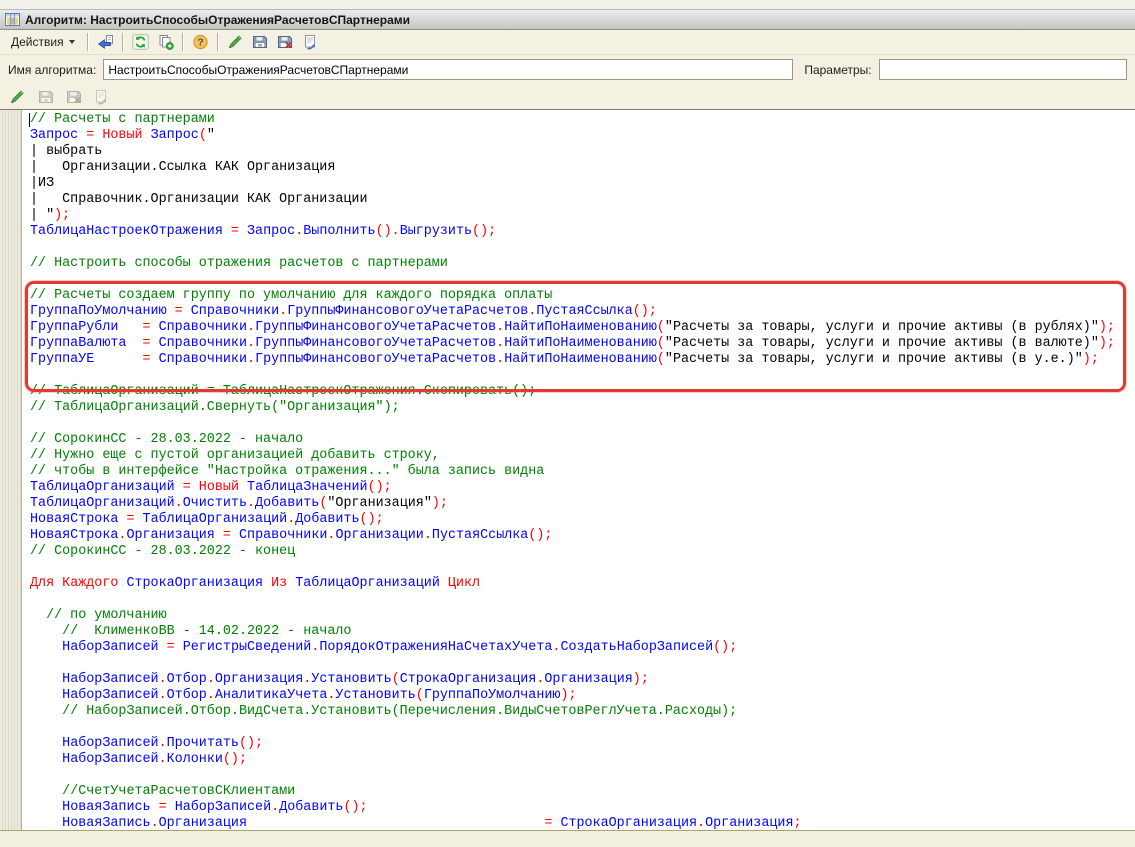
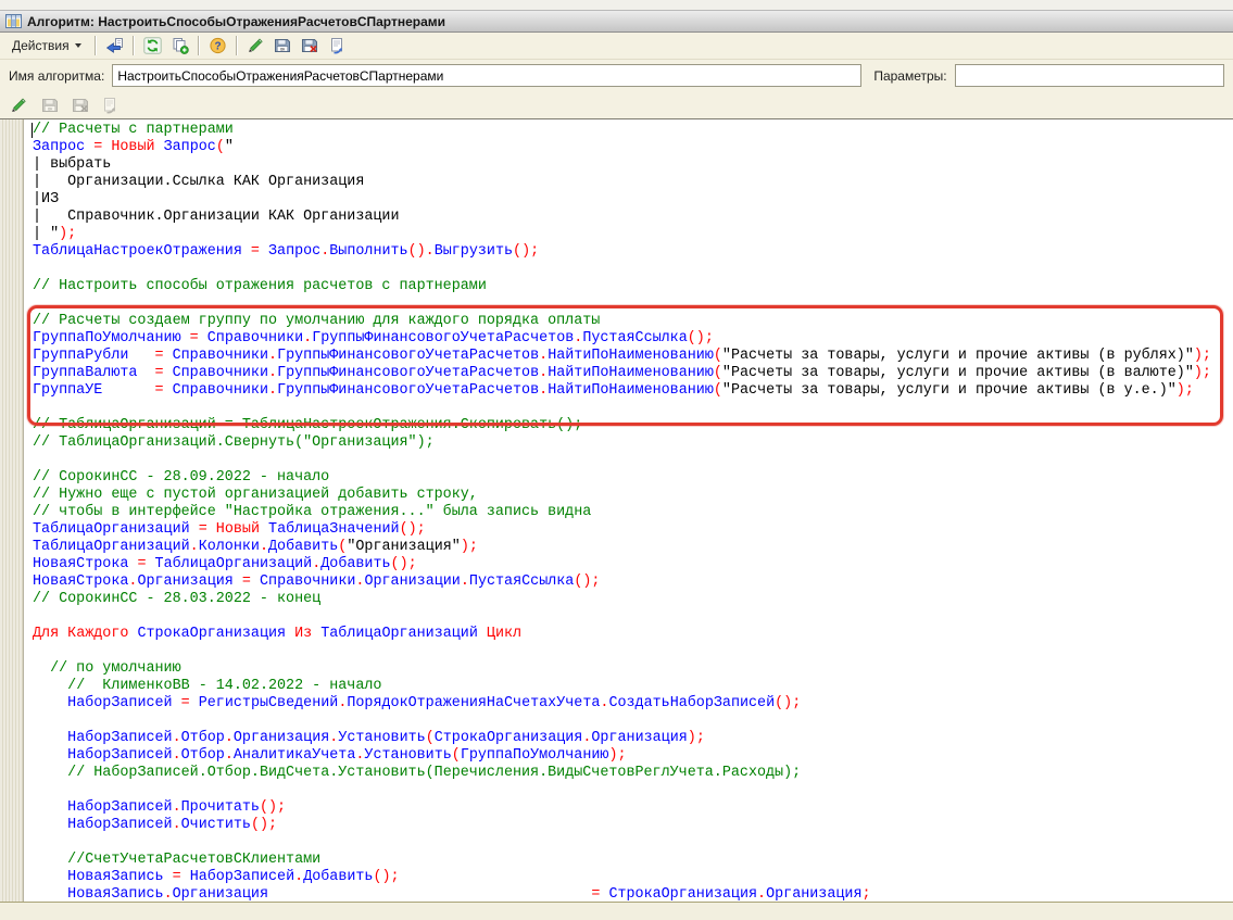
  Алгоритм: НастроитьСпособыОтраженияРасчетовСПартнерами
  Действия
  ?
  Имя алгоритма:
  НастроитьСпособыОтраженияРасчетовСПартнерами
  Параметры:
  // Расчеты с партнерами
  Запрос = Новый Запрос("
  | выбрать
  | Организации.Ссылка КАК Организация
  |ИЗ
  | Справочник.Организации КАК Организации
  | ");
  ТаблицаНастроекОтражения = Запрос.Выполнить().Выгрузить();
  // Настроить способы отражения расчетов с партнерами
  // Расчеты создаем группу по умолчанию для каждого порядка оплаты
  ГруппаПоУмолчанию = Справочники.ГруппыФинансовогоУчетаРасчетов.ПустаяСсылка();
  ГруппаРубли = Справочники.ГруппыФинансовогоУчетаРасчетов.НайтиПоНаименованию("Расчеты за товары, услуги и прочие активы (в рублях)");
  ГруппаВалюта = Справочники.ГруппыФинансовогоУчетаРасчетов.НайтиПоНаименованию("Расчеты за товары, услуги и прочие активы (в валюте)");
  ГруппаУЕ = Справочники.ГруппыФинансовогоУчетаРасчетов.НайтиПоНаименованию("Расчеты за товары, услуги и прочие активы (в у.е.)");
  // ТаблицаОрганизаций = ТаблицаНастроекОтражения.Скопировать();
  // ТаблицаОрганизаций.Свернуть("Организация");
- // СорокинСС - 28.03.2022 - начало
+ // СорокинСС - 28.09.2022 - начало
  // Нужно еще с пустой организацией добавить строку,
  // чтобы в интерфейсе "Настройка отражения..." была запись видна
  ТаблицаОрганизаций = Новый ТаблицаЗначений();
- ТаблицаОрганизаций.Очистить.Добавить("Организация");
+ ТаблицаОрганизаций.Колонки.Добавить("Организация");
  НоваяСтрока = ТаблицаОрганизаций.Добавить();
  НоваяСтрока.Организация = Справочники.Организации.ПустаяСсылка();
  // СорокинСС - 28.03.2022 - конец
  Для Каждого СтрокаОрганизация Из ТаблицаОрганизаций Цикл
  // по умолчанию
  // КлименкоВВ - 14.02.2022 - начало
  НаборЗаписей = РегистрыСведений.ПорядокОтраженияНаСчетахУчета.СоздатьНаборЗаписей();
  НаборЗаписей.Отбор.Организация.Установить(СтрокаОрганизация.Организация);
  НаборЗаписей.Отбор.АналитикаУчета.Установить(ГруппаПоУмолчанию);
  // НаборЗаписей.Отбор.ВидСчета.Установить(Перечисления.ВидыСчетовРеглУчета.Расходы);
  НаборЗаписей.Прочитать();
- НаборЗаписей.Колонки();
+ НаборЗаписей.Очистить();
  //СчетУчетаРасчетовСКлиентами
  НоваяЗапись = НаборЗаписей.Добавить();
  НоваяЗапись.Организация = СтрокаОрганизация.Организация;
